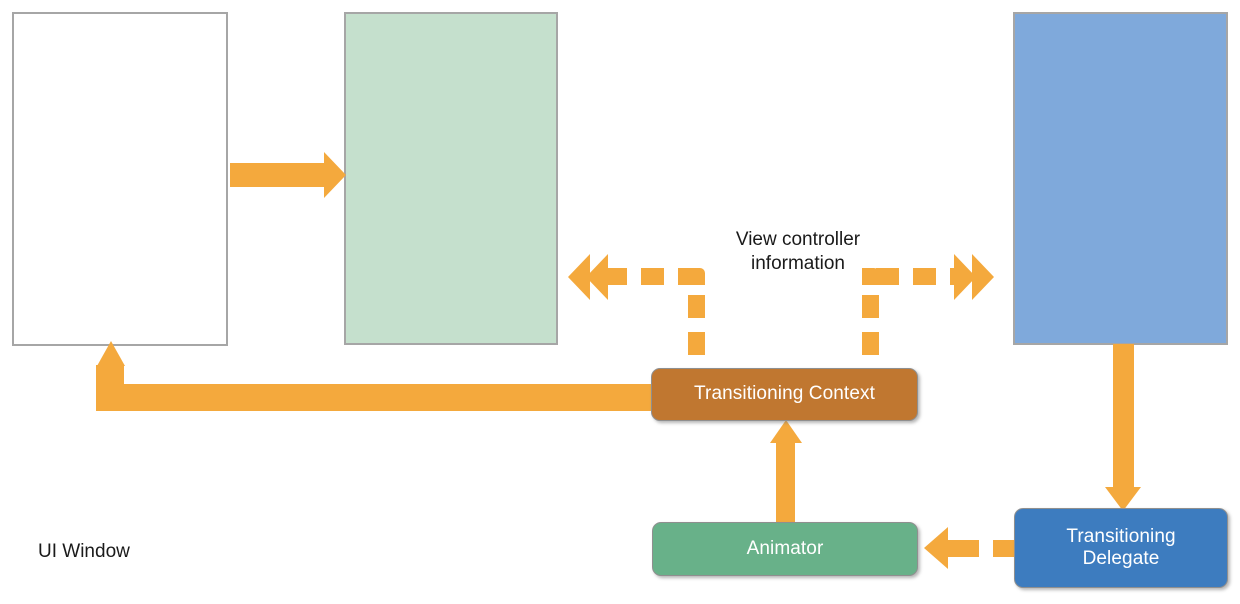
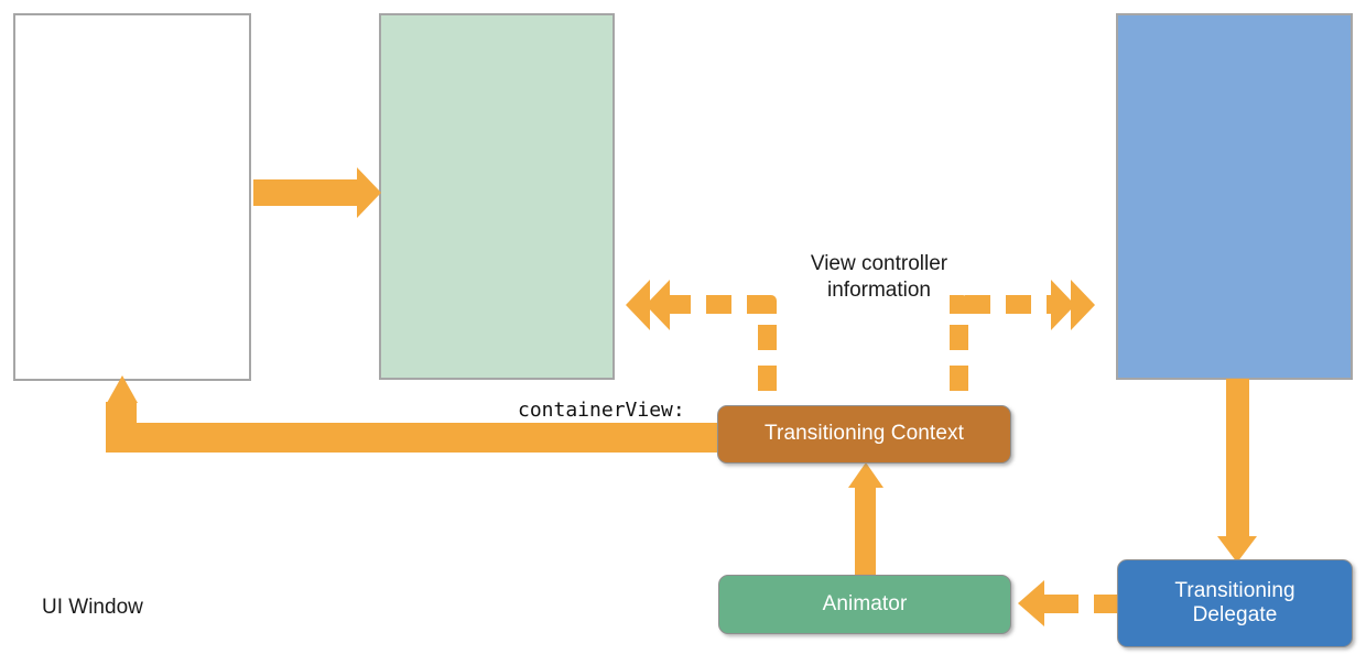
  Transitioning Context
  Animator
  Transitioning
  Delegate
  UI Window
  View controller
  information
+ containerView:
